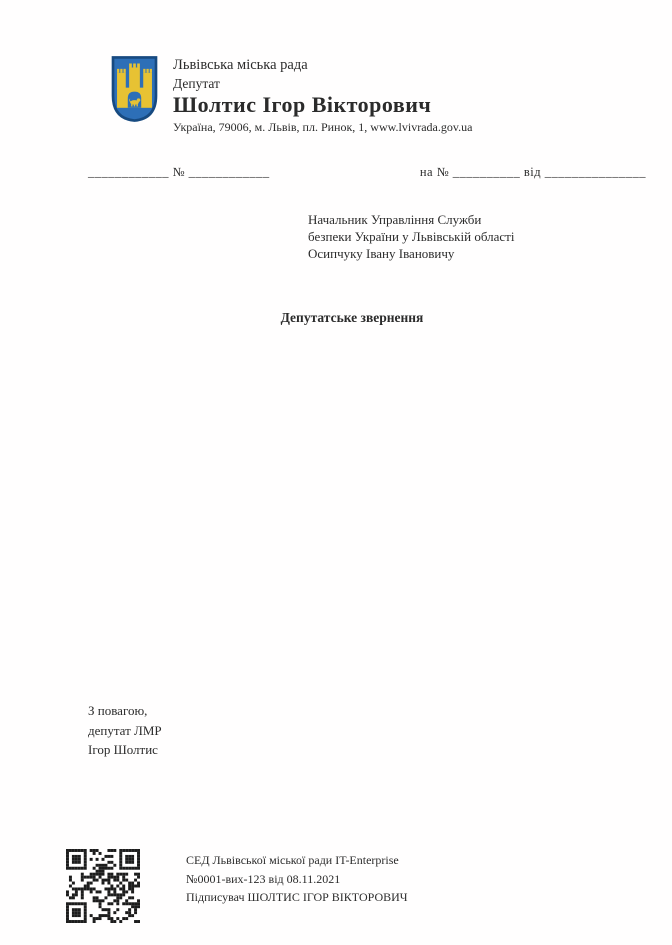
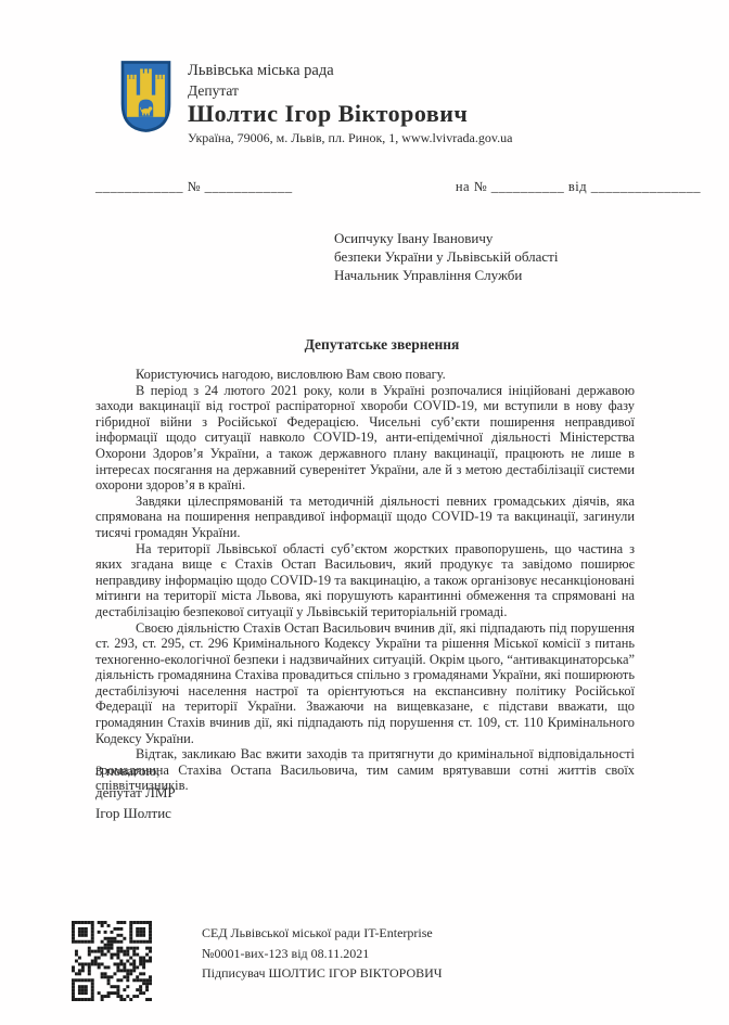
  Львівська міська рада
  Депутат
  Шолтис Ігор Вікторович
  Україна, 79006, м. Львів, пл. Ринок, 1, www.lvivrada.gov.ua
  ____________ № ____________
  на № __________ від _______________
- Начальник Управління Служби
+ Осипчуку Івану Івановичу
  безпеки України у Львівській області
- Осипчуку Івану Івановичу
+ Начальник Управління Служби
  Депутатське звернення
+ Користуючись нагодою, висловлюю Вам свою повагу.
+ В період з 24 лютого 2021 року, коли в Україні розпочалися ініційовані державою заходи вакцинації від гострої распіраторної хвороби COVID-19, ми вступили в нову фазу гібридної війни з Російської Федерацією. Чисельні суб’єкти поширення неправдивої інформації щодо ситуації навколо COVID-19, анти-епідемічної діяльності Міністерства Охорони Здоров’я України, а також державного плану вакцинації, працюють не лише в інтересах посягання на державний суверенітет України, але й з метою дестабілізації системи охорони здоров’я в країні.
+ Завдяки цілеспрямованій та методичній діяльності певних громадських діячів, яка спрямована на поширення неправдивої інформації щодо COVID-19 та вакцинації, загинули тисячі громадян України.
+ На території Львівської області суб’єктом жорстких правопорушень, що частина з яких згадана вище є Стахів Остап Васильович, який продукує та завідомо поширює неправдиву інформацію щодо COVID-19 та вакцинацію, а також організовує несанкціоновані мітинги на території міста Львова, які порушують карантинні обмеження та спрямовані на дестабілізацію безпекової ситуації у Львівській територіальній громаді.
+ Своєю діяльністю Стахів Остап Васильович вчинив дії, які підпадають під порушення ст. 293, ст. 295, ст. 296 Кримінального Кодексу України та рішення Міської комісії з питань техногенно-екологічної безпеки і надзвичайних ситуацій. Окрім цього, “антивакцинаторська” діяльність громадянина Стахіва провадиться спільно з громадянами України, які поширюють дестабілізуючі населення настрої та орієнтуються на експансивну політику Російської Федерації на території України. Зважаючи на вищевказане, є підстави вважати, що громадянин Стахів вчинив дії, які підпадають під порушення ст. 109, ст. 110 Кримінального Кодексу України.
+ Відтак, закликаю Вас вжити заходів та притягнути до кримінальної відповідальності громадянина Стахіва Остапа Васильовича, тим самим врятувавши сотні життів своїх співвітчизників.
  З повагою,
  депутат ЛМР
  Ігор Шолтис
  СЕД Львівської міської ради IT-Enterprise
  №0001-вих-123 від 08.11.2021
  Підписувач ШОЛТИС ІГОР ВІКТОРОВИЧ
